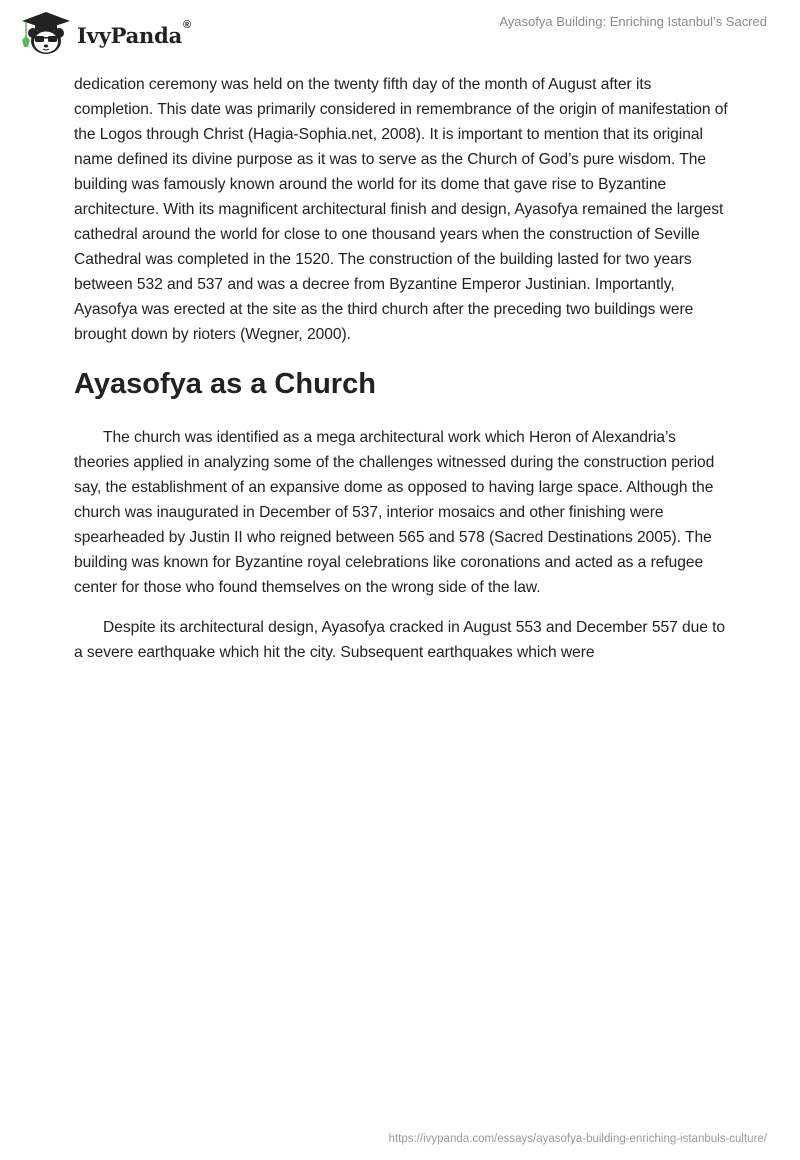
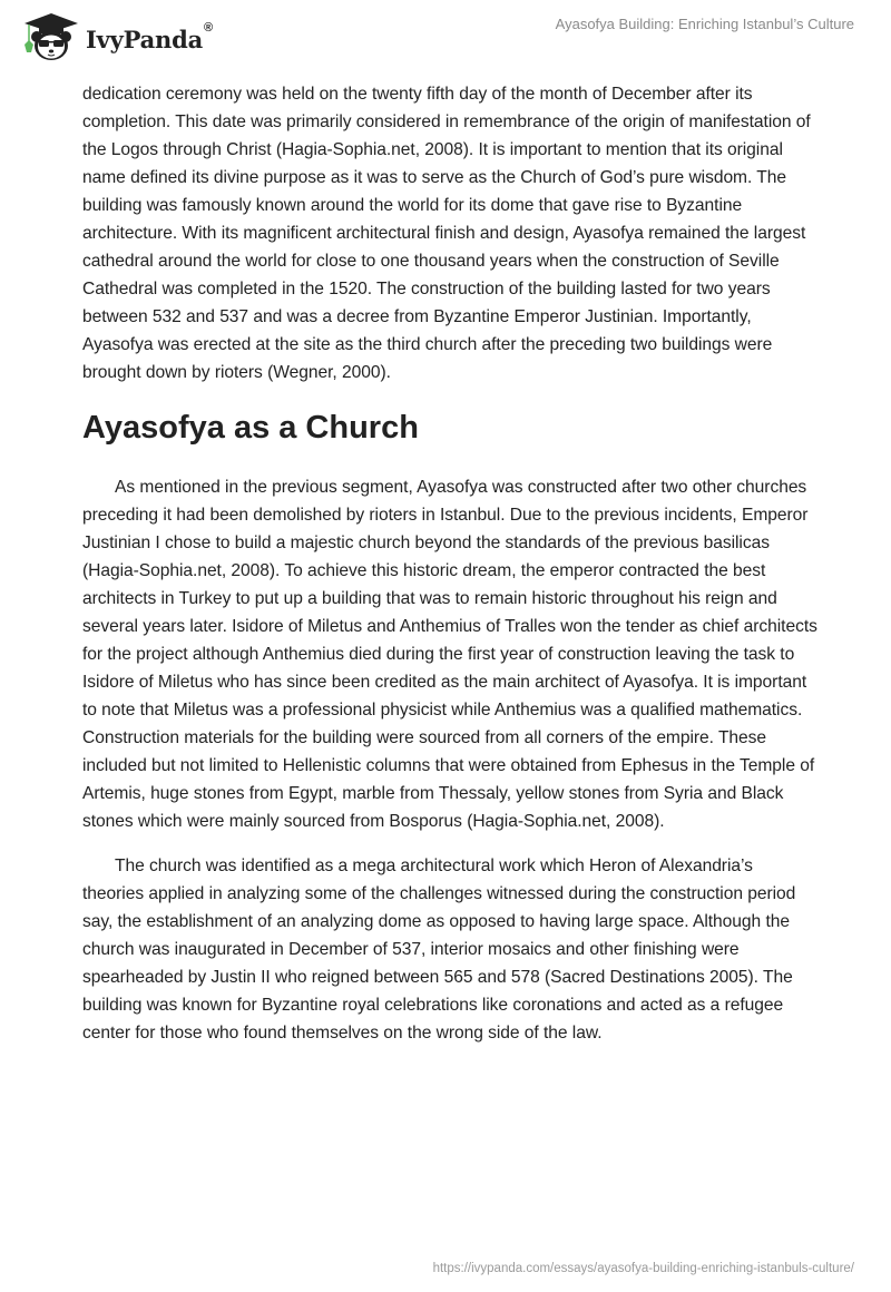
  IvyPanda®
- Ayasofya Building: Enriching Istanbul’s Sacred
+ Ayasofya Building: Enriching Istanbul’s Culture
- dedication ceremony was held on the twenty fifth day of the month of August after its completion. This date was primarily considered in remembrance of the origin of manifestation of the Logos through Christ (Hagia-Sophia.net, 2008). It is important to mention that its original name defined its divine purpose as it was to serve as the Church of God’s pure wisdom. The building was famously known around the world for its dome that gave rise to Byzantine architecture. With its magnificent architectural finish and design, Ayasofya remained the largest cathedral around the world for close to one thousand years when the construction of Seville Cathedral was completed in the 1520. The construction of the building lasted for two years between 532 and 537 and was a decree from Byzantine Emperor Justinian. Importantly, Ayasofya was erected at the site as the third church after the preceding two buildings were brought down by rioters (Wegner, 2000).
+ dedication ceremony was held on the twenty fifth day of the month of December after its completion. This date was primarily considered in remembrance of the origin of manifestation of the Logos through Christ (Hagia-Sophia.net, 2008). It is important to mention that its original name defined its divine purpose as it was to serve as the Church of God’s pure wisdom. The building was famously known around the world for its dome that gave rise to Byzantine architecture. With its magnificent architectural finish and design, Ayasofya remained the largest cathedral around the world for close to one thousand years when the construction of Seville Cathedral was completed in the 1520. The construction of the building lasted for two years between 532 and 537 and was a decree from Byzantine Emperor Justinian. Importantly, Ayasofya was erected at the site as the third church after the preceding two buildings were brought down by rioters (Wegner, 2000).
  Ayasofya as a Church
+ As mentioned in the previous segment, Ayasofya was constructed after two other churches preceding it had been demolished by rioters in Istanbul. Due to the previous incidents, Emperor Justinian I chose to build a majestic church beyond the standards of the previous basilicas (Hagia-Sophia.net, 2008). To achieve this historic dream, the emperor contracted the best architects in Turkey to put up a building that was to remain historic throughout his reign and several years later. Isidore of Miletus and Anthemius of Tralles won the tender as chief architects for the project although Anthemius died during the first year of construction leaving the task to Isidore of Miletus who has since been credited as the main architect of Ayasofya. It is important to note that Miletus was a professional physicist while Anthemius was a qualified mathematics. Construction materials for the building were sourced from all corners of the empire. These included but not limited to Hellenistic columns that were obtained from Ephesus in the Temple of Artemis, huge stones from Egypt, marble from Thessaly, yellow stones from Syria and Black stones which were mainly sourced from Bosporus (Hagia-Sophia.net, 2008).
- The church was identified as a mega architectural work which Heron of Alexandria’s theories applied in analyzing some of the challenges witnessed during the construction period say, the establishment of an expansive dome as opposed to having large space. Although the church was inaugurated in December of 537, interior mosaics and other finishing were spearheaded by Justin II who reigned between 565 and 578 (Sacred Destinations 2005). The building was known for Byzantine royal celebrations like coronations and acted as a refugee center for those who found themselves on the wrong side of the law.
+ The church was identified as a mega architectural work which Heron of Alexandria’s theories applied in analyzing some of the challenges witnessed during the construction period say, the establishment of an analyzing dome as opposed to having large space. Although the church was inaugurated in December of 537, interior mosaics and other finishing were spearheaded by Justin II who reigned between 565 and 578 (Sacred Destinations 2005). The building was known for Byzantine royal celebrations like coronations and acted as a refugee center for those who found themselves on the wrong side of the law.
- Despite its architectural design, Ayasofya cracked in August 553 and December 557 due to a severe earthquake which hit the city. Subsequent earthquakes which were
  https://ivypanda.com/essays/ayasofya-building-enriching-istanbuls-culture/
